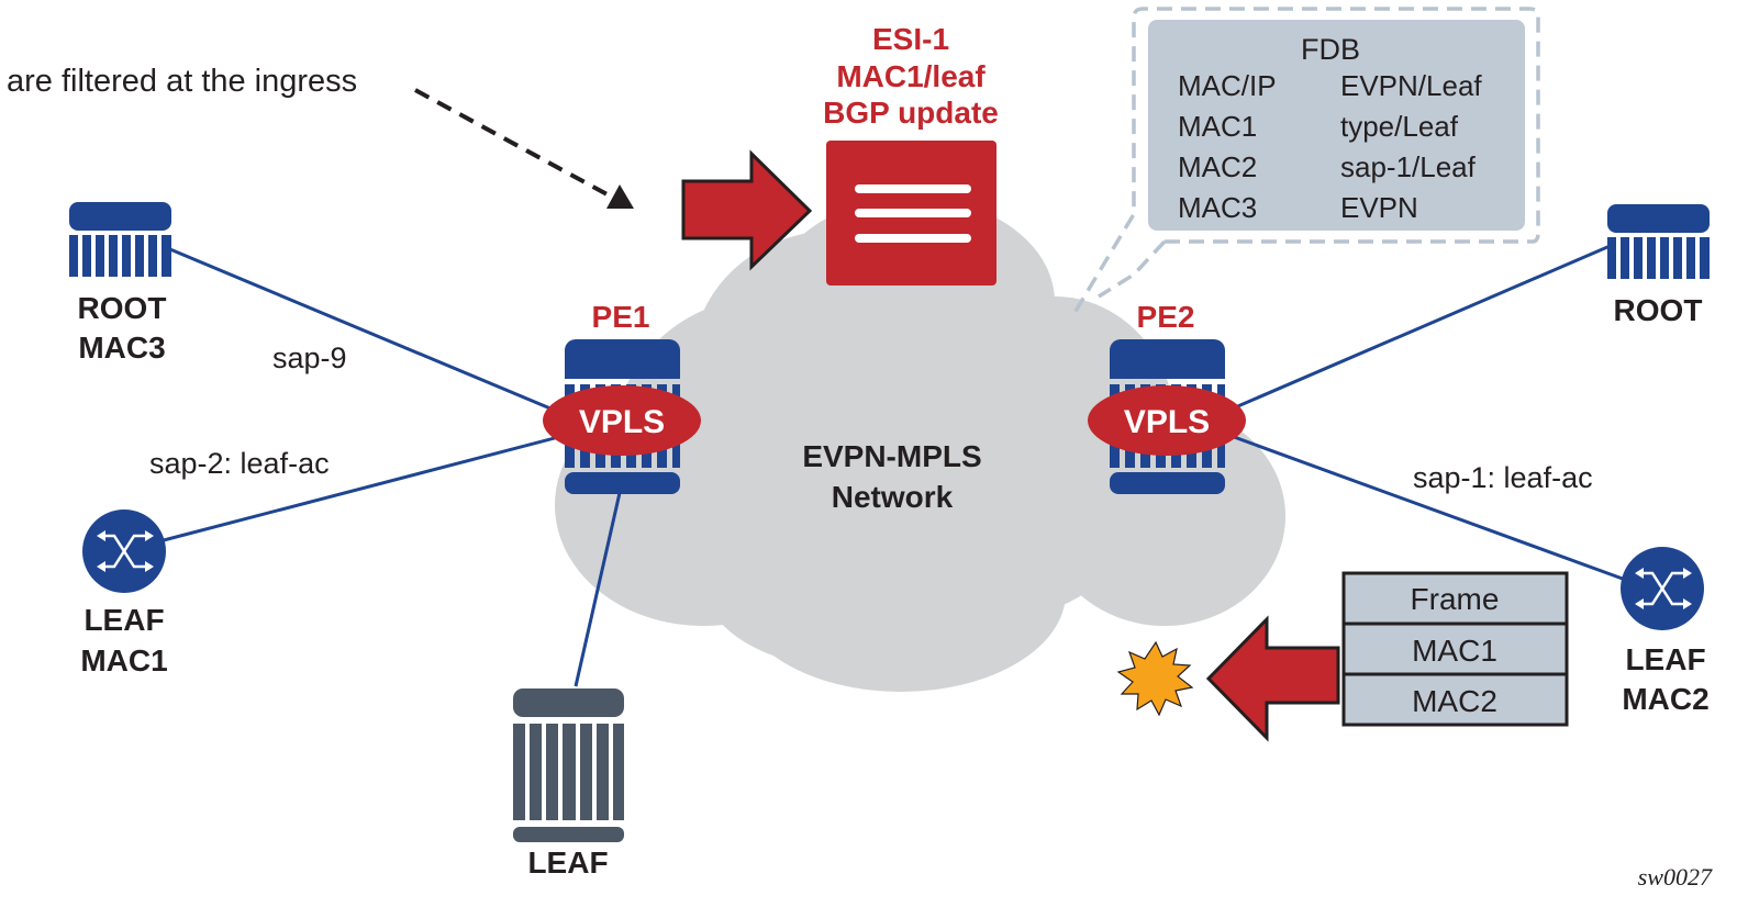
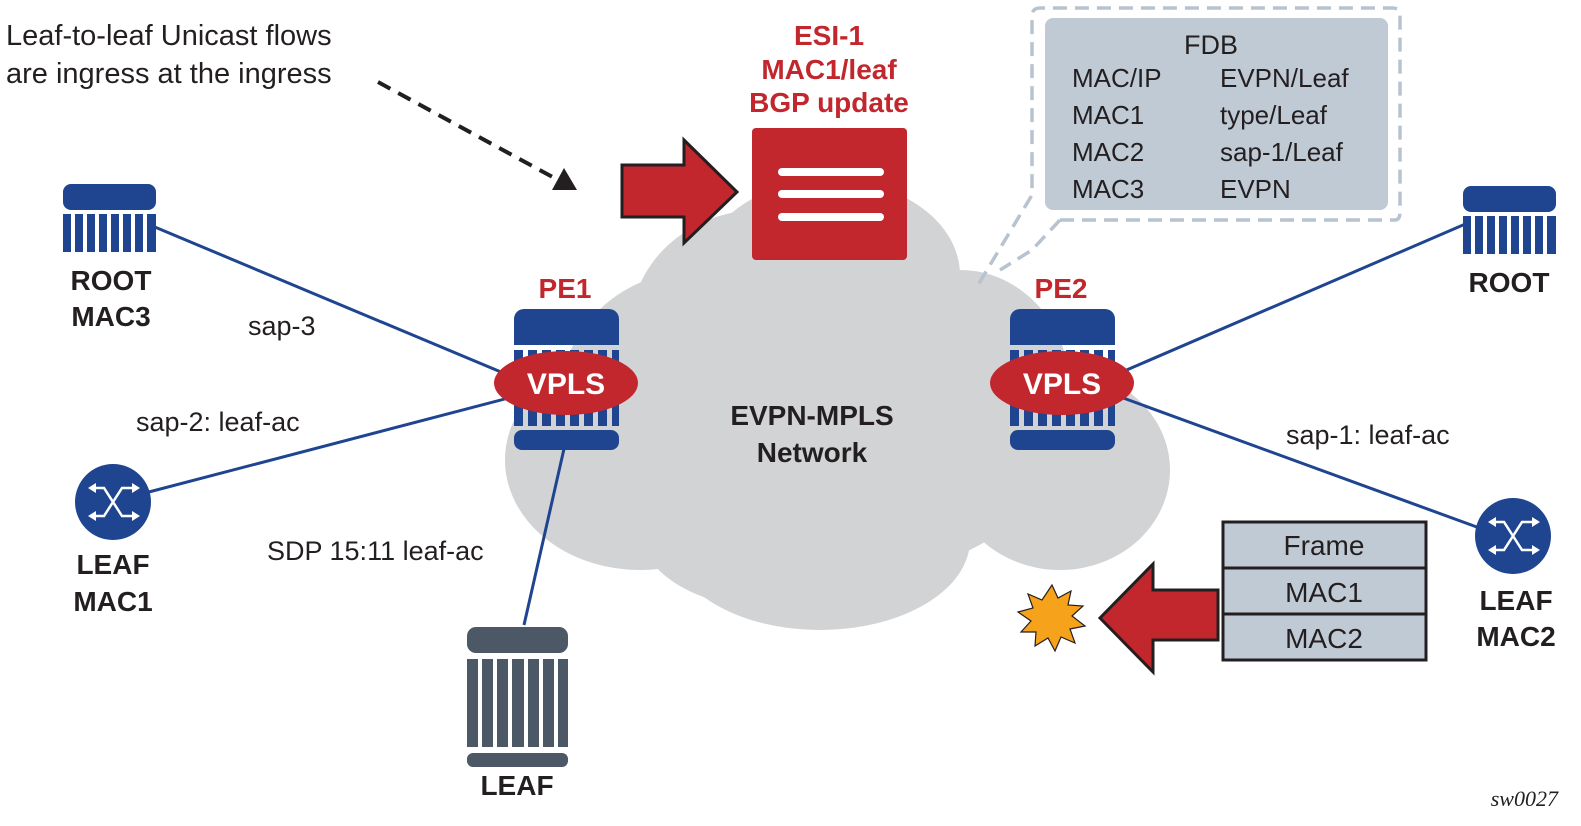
+ Leaf-to-leaf Unicast flows
- are filtered at the ingress
+ are ingress at the ingress
  ESI-1
  MAC1/leaf
  BGP update
  FDB
  MAC/IP
  EVPN/Leaf
  MAC1
  type/Leaf
  MAC2
  sap-1/Leaf
  MAC3
  EVPN
  EVPN-MPLS
  Network
  PE1
  VPLS
  PE2
  VPLS
  ROOT
  MAC3
  ROOT
  LEAF
  MAC1
  LEAF
  MAC2
  LEAF
- sap-9
+ sap-3
  sap-2: leaf-ac
+ SDP 15:11 leaf-ac
  sap-1: leaf-ac
  Frame
  MAC1
  MAC2
  sw0027
